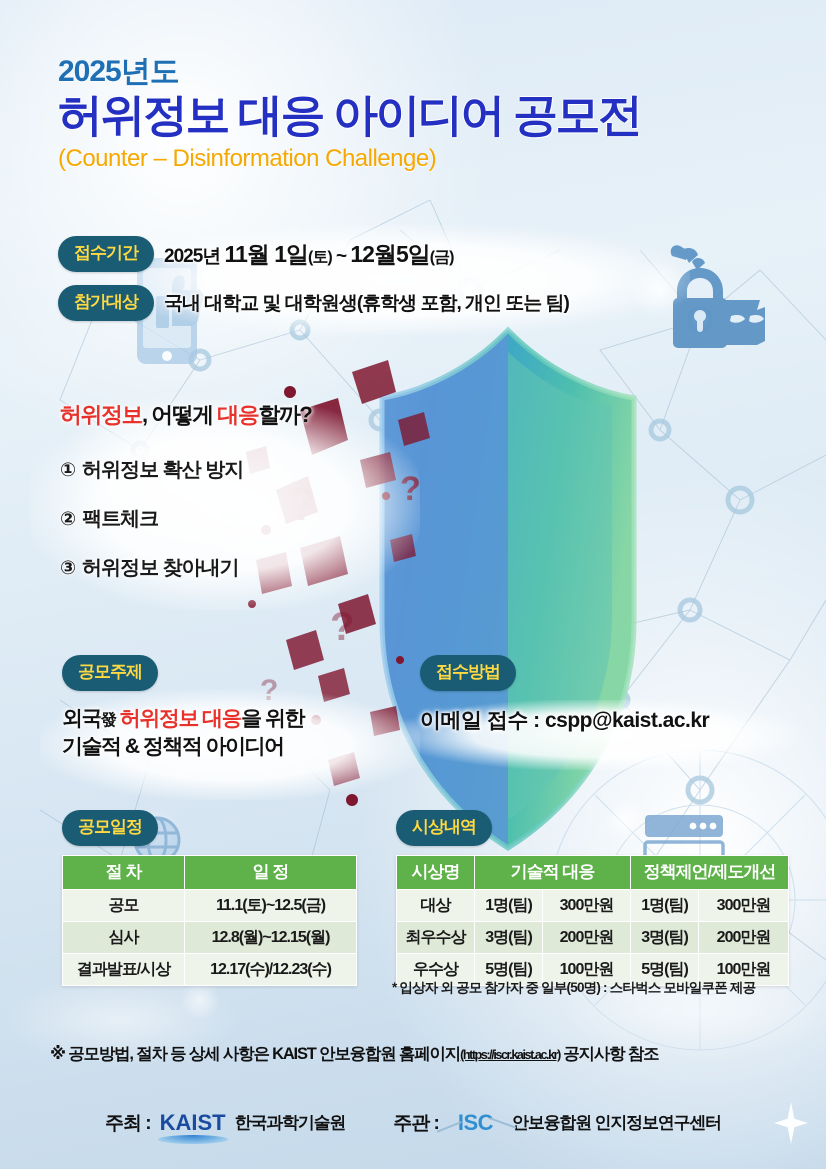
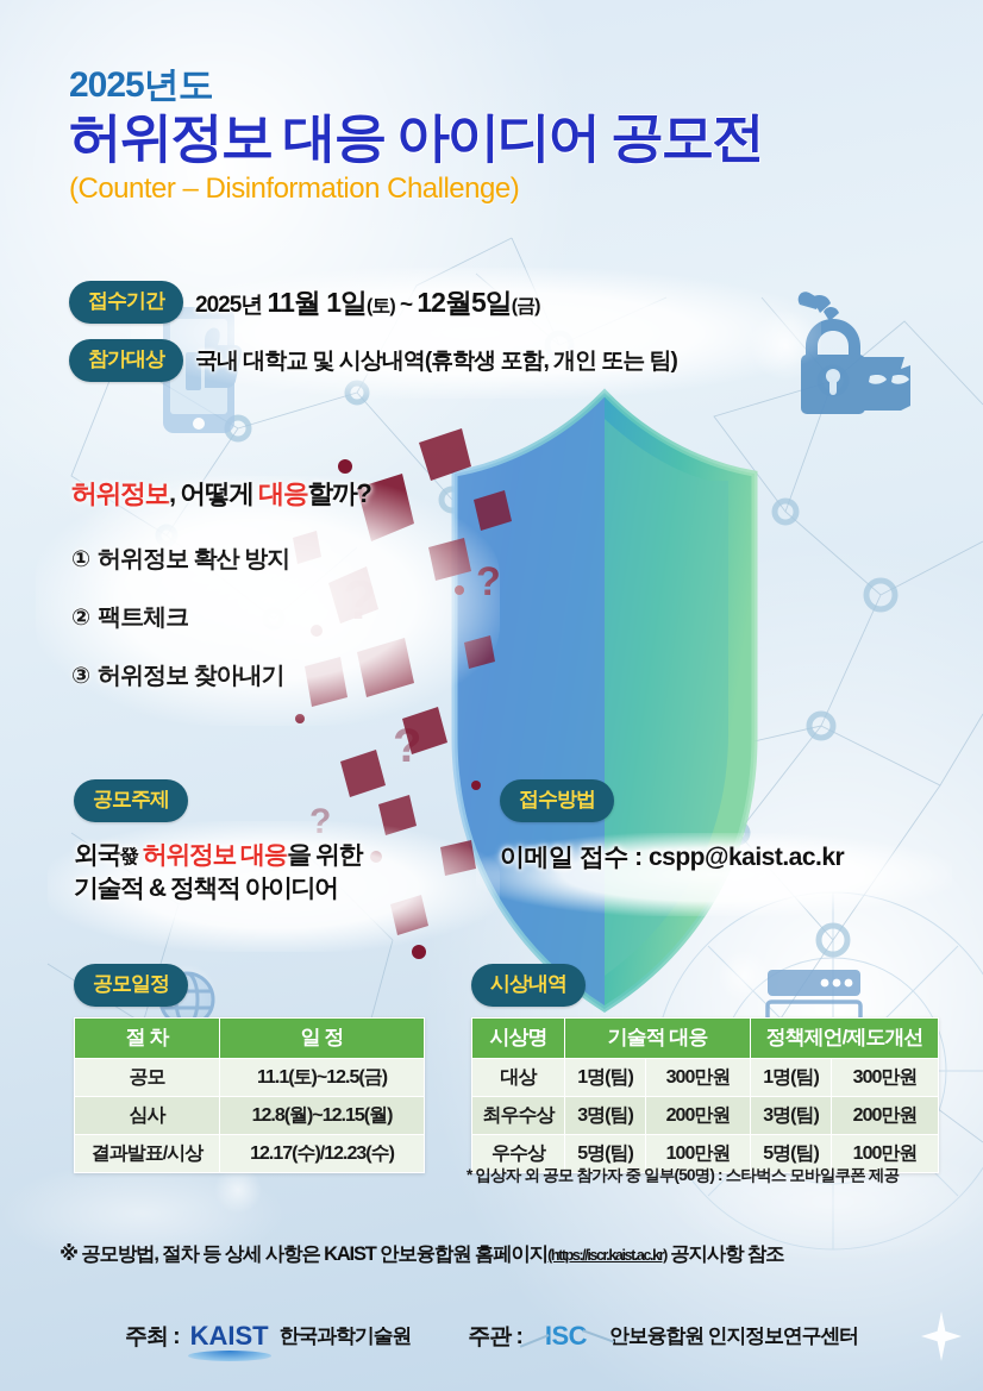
  ?
  2025년도
  허위정보 대응 아이디어 공모전
  (Counter – Disinformation Challenge)
  접수기간
  2025년 11월 1일(토) ~ 12월5일(금)
  참가대상
- 국내 대학교 및 대학원생(휴학생 포함, 개인 또는 팀)
+ 국내 대학교 및 시상내역(휴학생 포함, 개인 또는 팀)
  허위정보, 어떻게 대응할까?
  ① 허위정보 확산 방지
  ② 팩트체크
  ③ 허위정보 찾아내기
  공모주제
  외국發 허위정보 대응을 위한
  기술적 & 정책적 아이디어
  접수방법
  이메일 접수 : cspp@kaist.ac.kr
  공모일정
  절 차	일 정
  공모	11.1(토)~12.5(금)
  심사	12.8(월)~12.15(월)
  결과발표/시상	12.17(수)/12.23(수)
  시상내역
  시상명	기술적 대응	정책제언/제도개선
  대상	1명(팀)	300만원	1명(팀)	300만원
  최우수상	3명(팀)	200만원	3명(팀)	200만원
  우수상	5명(팀)	100만원	5명(팀)	100만원
  * 입상자 외 공모 참가자 중 일부(50명) : 스타벅스 모바일쿠폰 제공
  ※ 공모방법, 절차 등 상세 사항은 KAIST 안보융합원 홈페이지(https://iscr.kaist.ac.kr) 공지사항 참조
  주최 :
  KAIST
  한국과학기술원
  주관 :
  ISC
  안보융합원 인지정보연구센터
